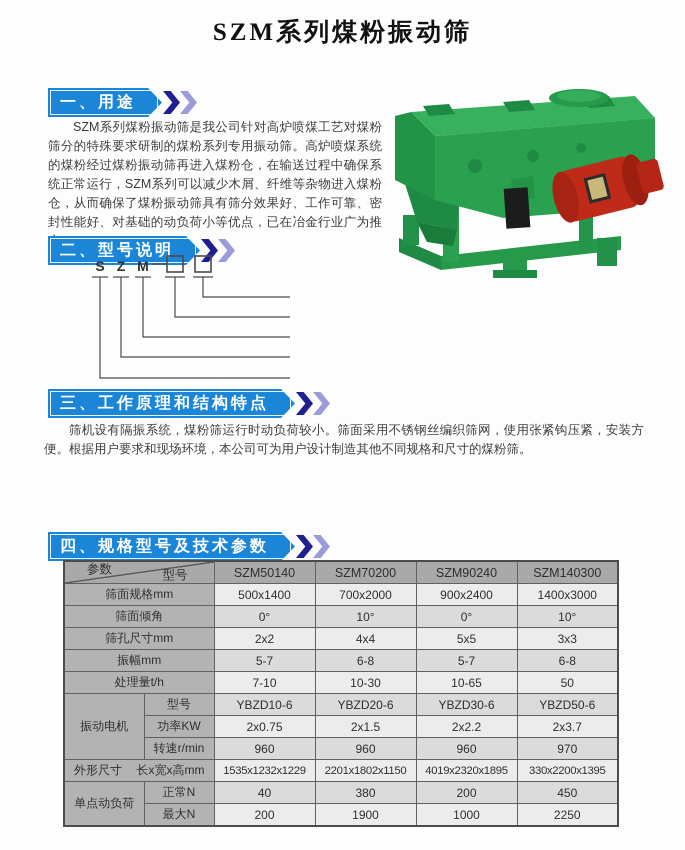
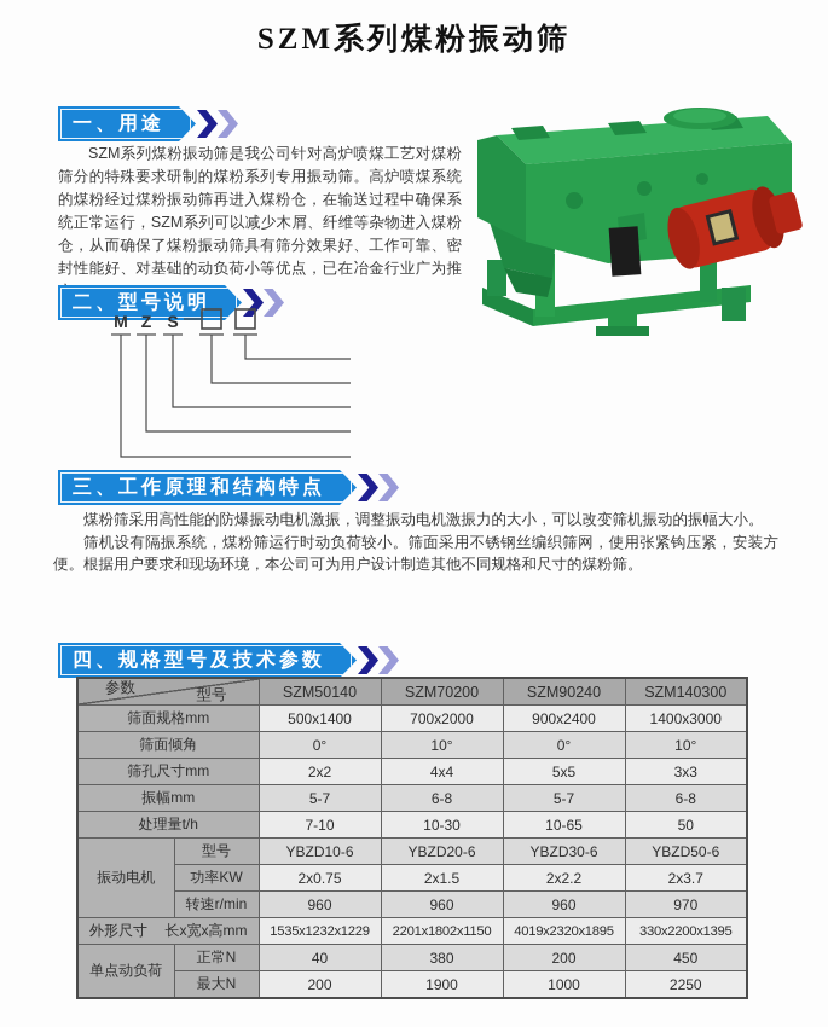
  SZM系列煤粉振动筛
  一、用途
  SZM系列煤粉振动筛是我公司针对高炉喷煤工艺对煤粉筛分的特殊要求研制的煤粉系列专用振动筛。高炉喷煤系统的煤粉经过煤粉振动筛再进入煤粉仓，在输送过程中确保系统正常运行，SZM系列可以减少木屑、纤维等杂物进入煤粉仓，从而确保了煤粉振动筛具有筛分效果好、工作可靠、密封性能好、对基础的动负荷小等优点，已在冶金行业广为推
  二、型号说明
- S
+ M
  Z
- M
+ S
  三、工作原理和结构特点
+ 煤粉筛采用高性能的防爆振动电机激振，调整振动电机激振力的大小，可以改变筛机振动的振幅大小。
  筛机设有隔振系统，煤粉筛运行时动负荷较小。筛面采用不锈钢丝编织筛网，使用张紧钩压紧，安装方便。根据用户要求和现场环境，本公司可为用户设计制造其他不同规格和尺寸的煤粉筛。
  四、规格型号及技术参数
  型号 参数	SZM50140	SZM70200	SZM90240	SZM140300
  筛面规格mm	500x1400	700x2000	900x2400	1400x3000
  筛面倾角	0°	10°	0°	10°
  筛孔尺寸mm	2x2	4x4	5x5	3x3
  振幅mm	5-7	6-8	5-7	6-8
  处理量t/h	7-10	10-30	10-65	50
  振动电机	型号	YBZD10-6	YBZD20-6	YBZD30-6	YBZD50-6
  功率KW	2x0.75	2x1.5	2x2.2	2x3.7
  转速r/min	960	960	960	970
  外形尺寸 长x宽x高mm	1535x1232x1229	2201x1802x1150	4019x2320x1895	330x2200x1395
  单点动负荷	正常N	40	380	200	450
  最大N	200	1900	1000	2250
